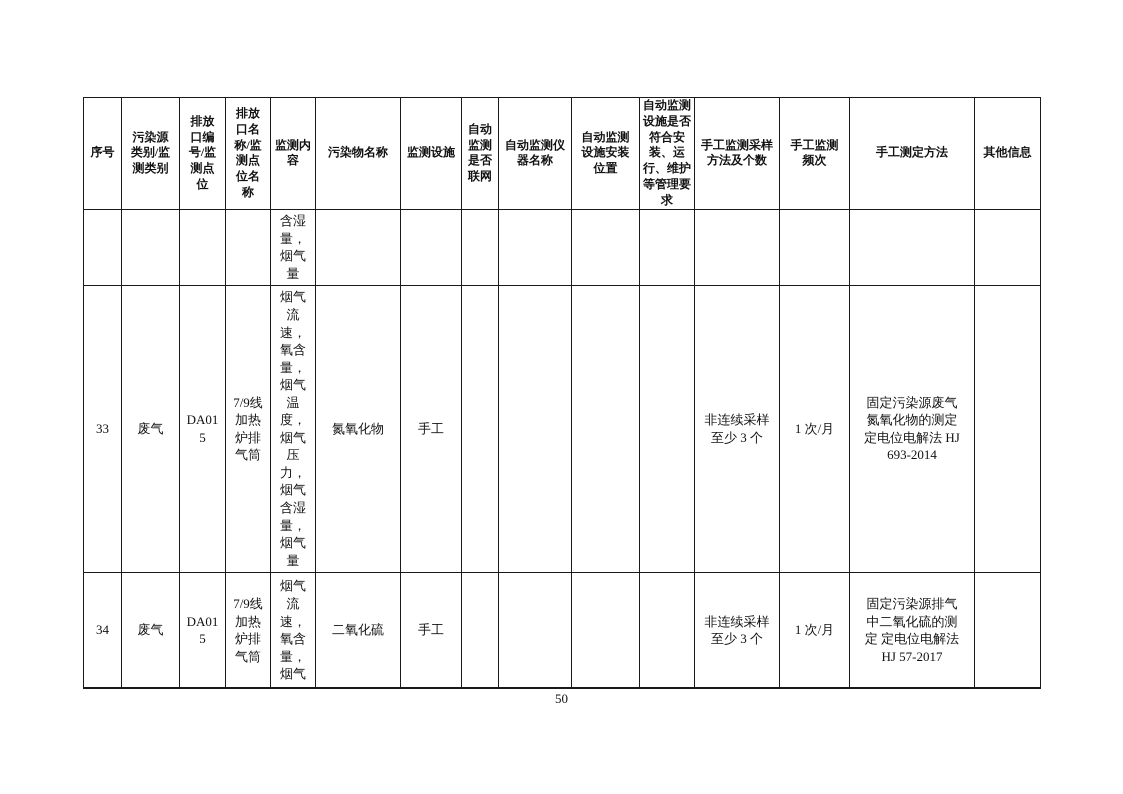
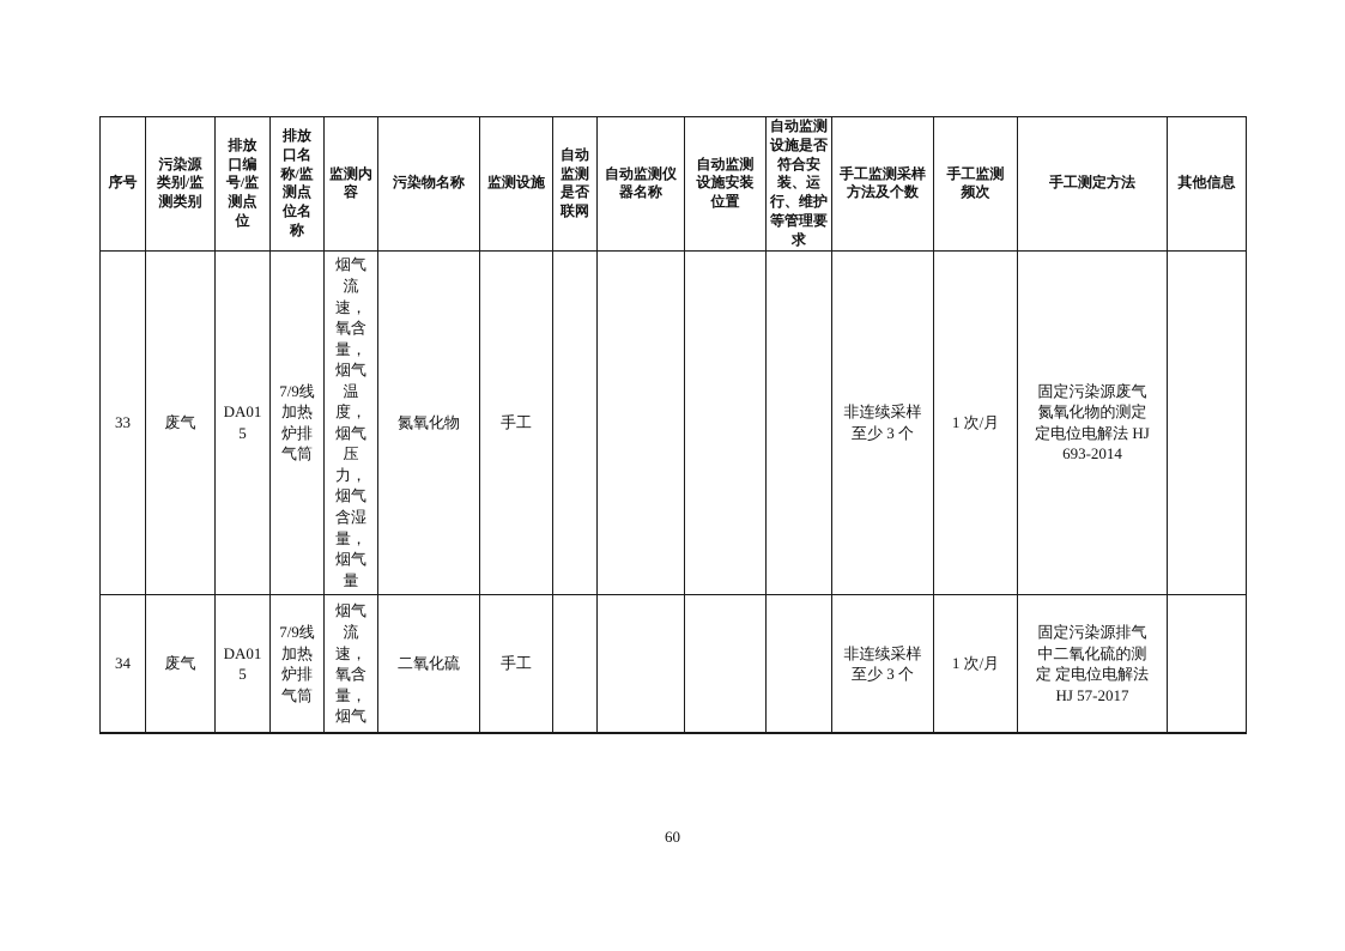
  序号	污染源类别/监测类别	排放口编号/监测点位	排放口名称/监测点位名称	监测内容	污染物名称	监测设施	自动监测是否联网	自动监测仪器名称	自动监测设施安装位置	自动监测设施是否符合安装、运行、维护等管理要求	手工监测采样方法及个数	手工监测频次	手工测定方法	其他信息
- 				含湿量，烟气量
  33	废气	DA015	7/9线加热炉排气筒	烟气流速，氧含量，烟气温度，烟气压力，烟气含湿量，烟气量	氮氧化物	手工					非连续采样至少 3 个	1 次/月	固定污染源废气 氮氧化物的测定 定电位电解法 HJ 693-2014
  34	废气	DA015	7/9线加热炉排气筒	烟气流速，氧含量，烟气	二氧化硫	手工					非连续采样至少 3 个	1 次/月	固定污染源排气中二氧化硫的测定 定电位电解法 HJ 57-2017
- 50
+ 60
